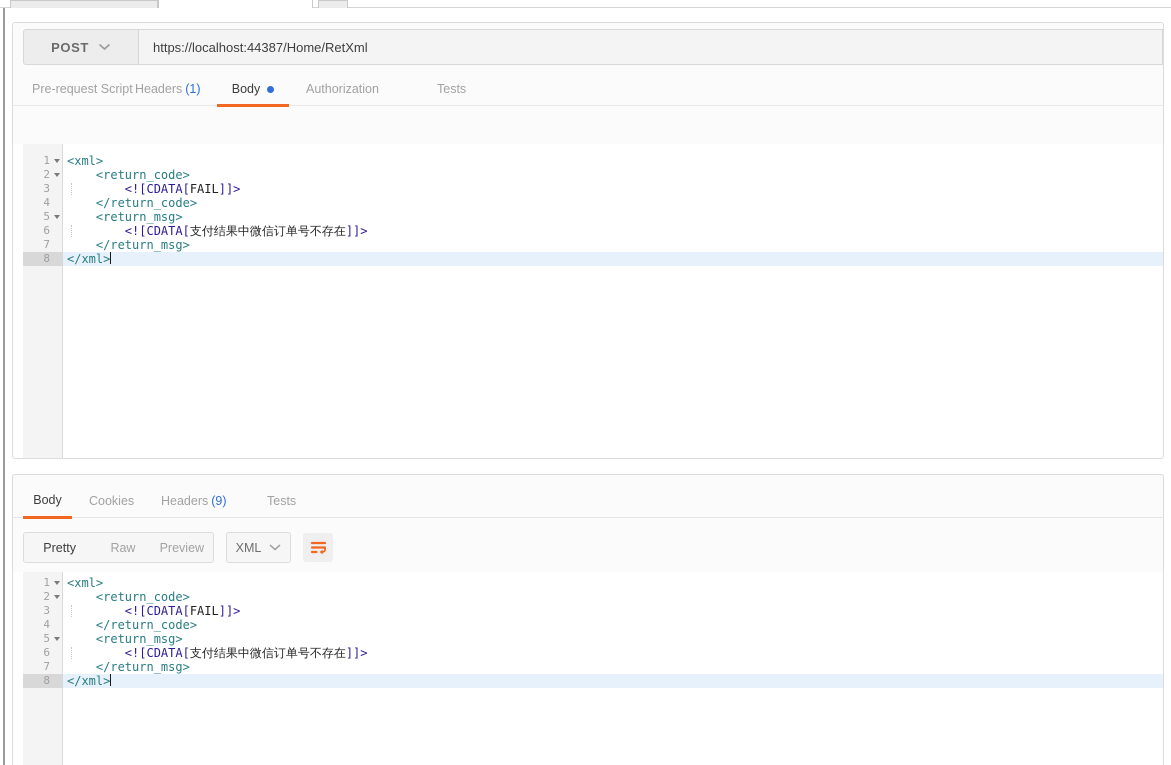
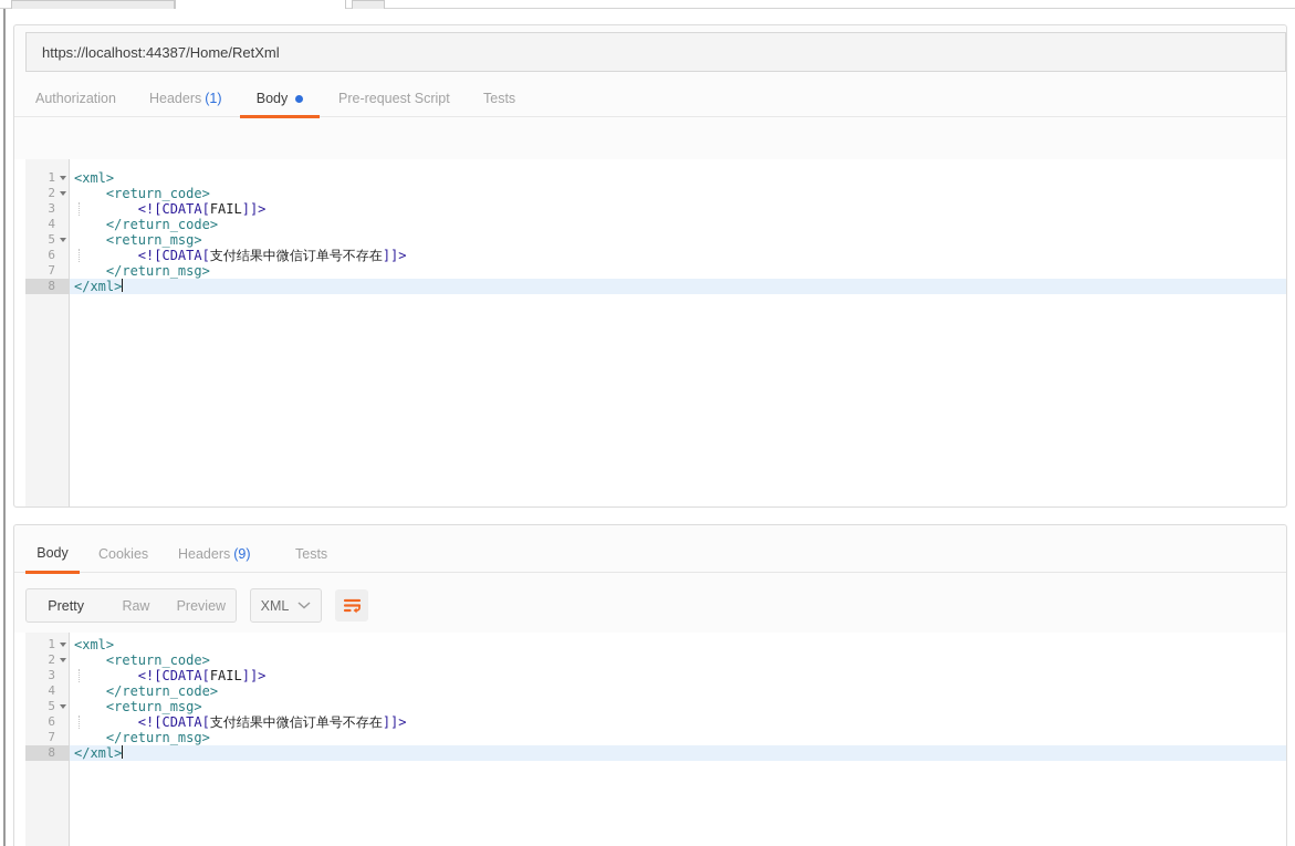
- POST
  https://localhost:44387/Home/RetXml
- Pre-request Script
+ Authorization
  Headers (1)
  Body
- Authorization
+ Pre-request Script
  Tests
  1
  <xml>
  2
  <return_code>
  3
  <![CDATA[FAIL]]>
  4
  </return_code>
  5
  <return_msg>
  6
  <![CDATA[支付结果中微信订单号不存在]]>
  7
  </return_msg>
  8
  </xml>
  Body
  Cookies
  Headers (9)
  Tests
  Pretty
  Raw
  Preview
  XML
  1
  <xml>
  2
  <return_code>
  3
  <![CDATA[FAIL]]>
  4
  </return_code>
  5
  <return_msg>
  6
  <![CDATA[支付结果中微信订单号不存在]]>
  7
  </return_msg>
  8
  </xml>
